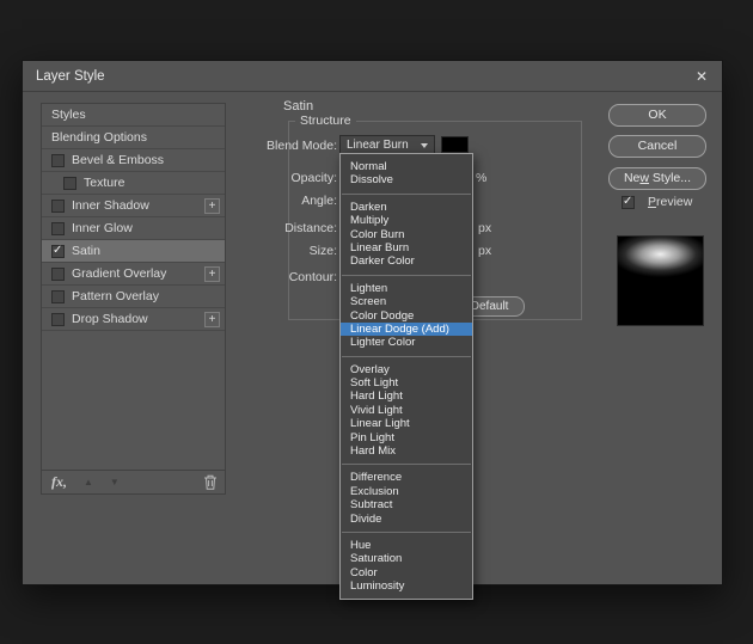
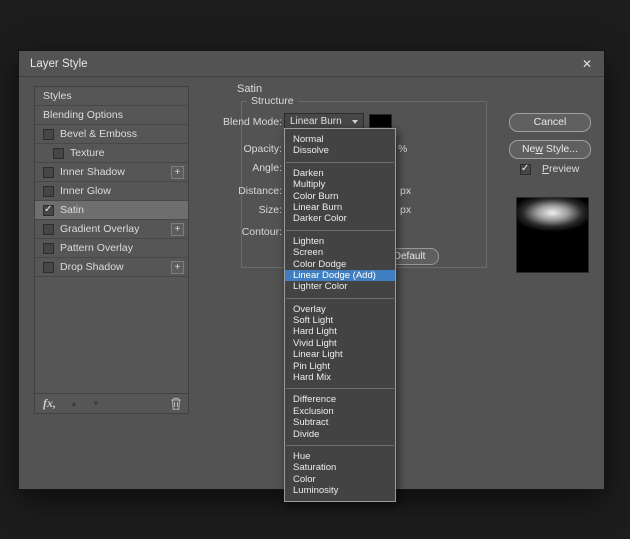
  Layer Style
  ✕
  Styles
  Blending Options
  Bevel & Emboss
  Texture
  Inner Shadow
  +
  Inner Glow
  Satin
  Gradient Overlay
  +
  Pattern Overlay
  Drop Shadow
  +
  fx,
  ▲
  ▼
  Satin
  Structure
  Blend Mode:
  Opacity:
  Angle:
  Distance:
  Size:
  Contour:
  Linear Burn
  %
  px
  px
  Normal
  Dissolve
  Darken
  Multiply
  Color Burn
  Linear Burn
  Darker Color
  Lighten
  Screen
  Color Dodge
  Linear Dodge (Add)
  Lighter Color
  Overlay
  Soft Light
  Hard Light
  Vivid Light
  Linear Light
  Pin Light
  Hard Mix
  Difference
  Exclusion
  Subtract
  Divide
  Hue
  Saturation
  Color
  Luminosity
- OK
  Cancel
  New Style...
  Preview
